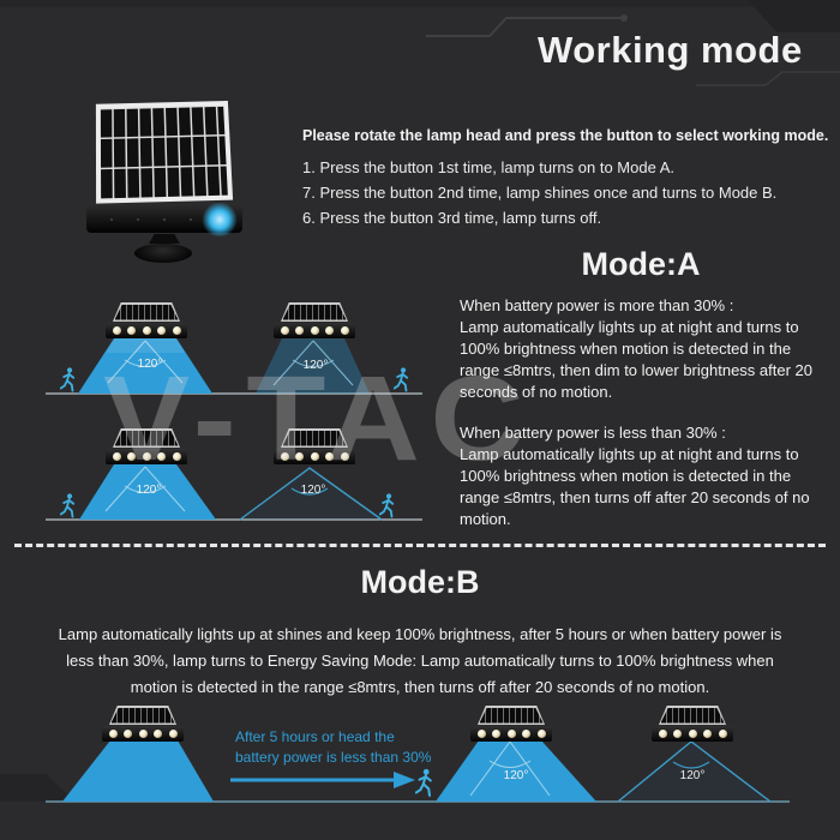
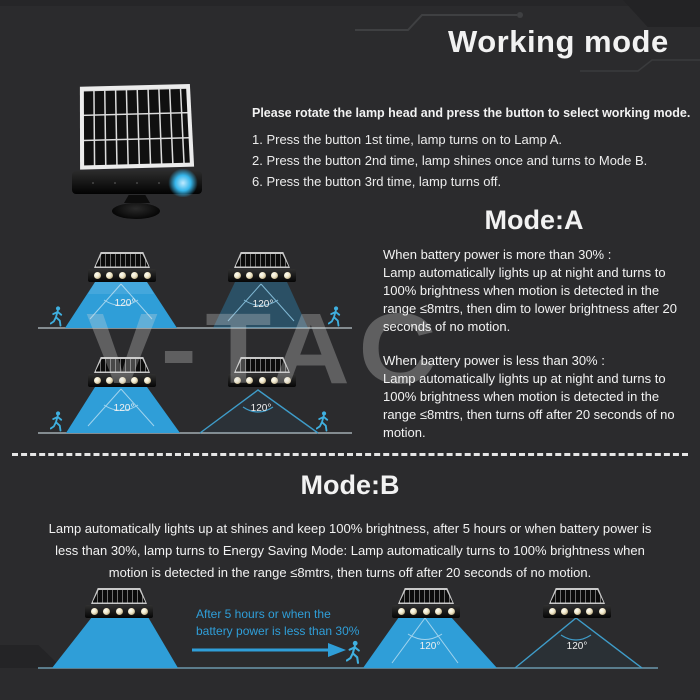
  Working mode
  Please rotate the lamp head and press the button to select working mode.
- 1. Press the button 1st time, lamp turns on to Mode A.
+ 1. Press the button 1st time, lamp turns on to Lamp A.
- 7. Press the button 2nd time, lamp shines once and turns to Mode B.
+ 2. Press the button 2nd time, lamp shines once and turns to Mode B.
  6. Press the button 3rd time, lamp turns off.
  Mode:A
  When battery power is more than 30% :
  Lamp automatically lights up at night and turns to 100% brightness when motion is detected in the range ≤8mtrs, then dim to lower brightness after 20 seconds of no motion.
  When battery power is less than 30% :
  Lamp automatically lights up at night and turns to 100% brightness when motion is detected in the range ≤8mtrs, then turns off after 20 seconds of no motion.
  120°
  120°
  120°
  120°
  V-TAC
  Mode:B
  Lamp automatically lights up at shines and keep 100% brightness, after 5 hours or when battery power is less than 30%, lamp turns to Energy Saving Mode: Lamp automatically turns to 100% brightness when motion is detected in the range ≤8mtrs, then turns off after 20 seconds of no motion.
  120°
  120°
- After 5 hours or head the battery power is less than 30%
+ After 5 hours or when the battery power is less than 30%
